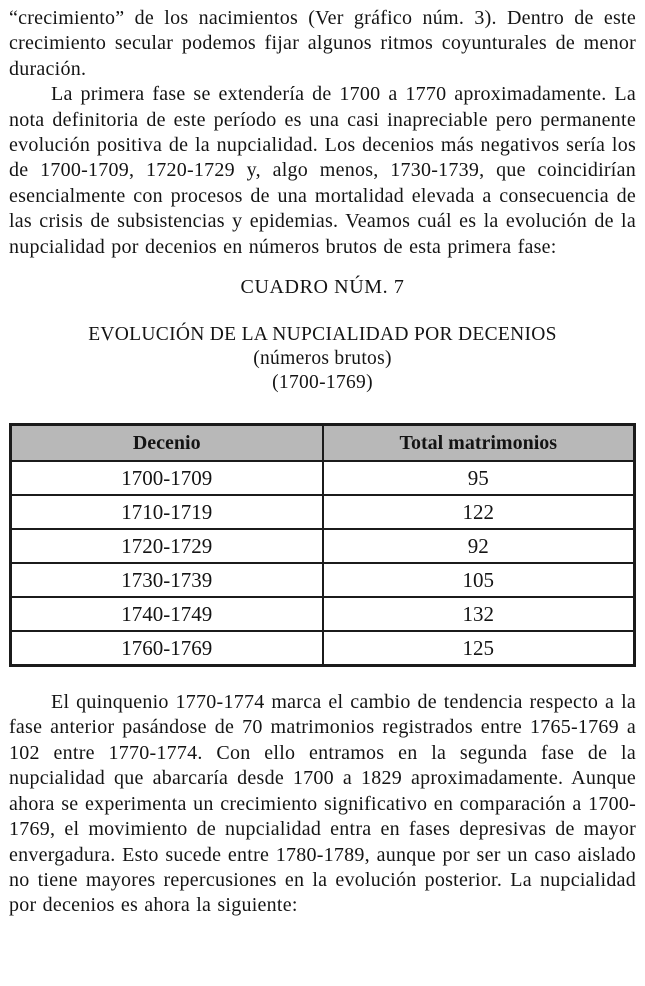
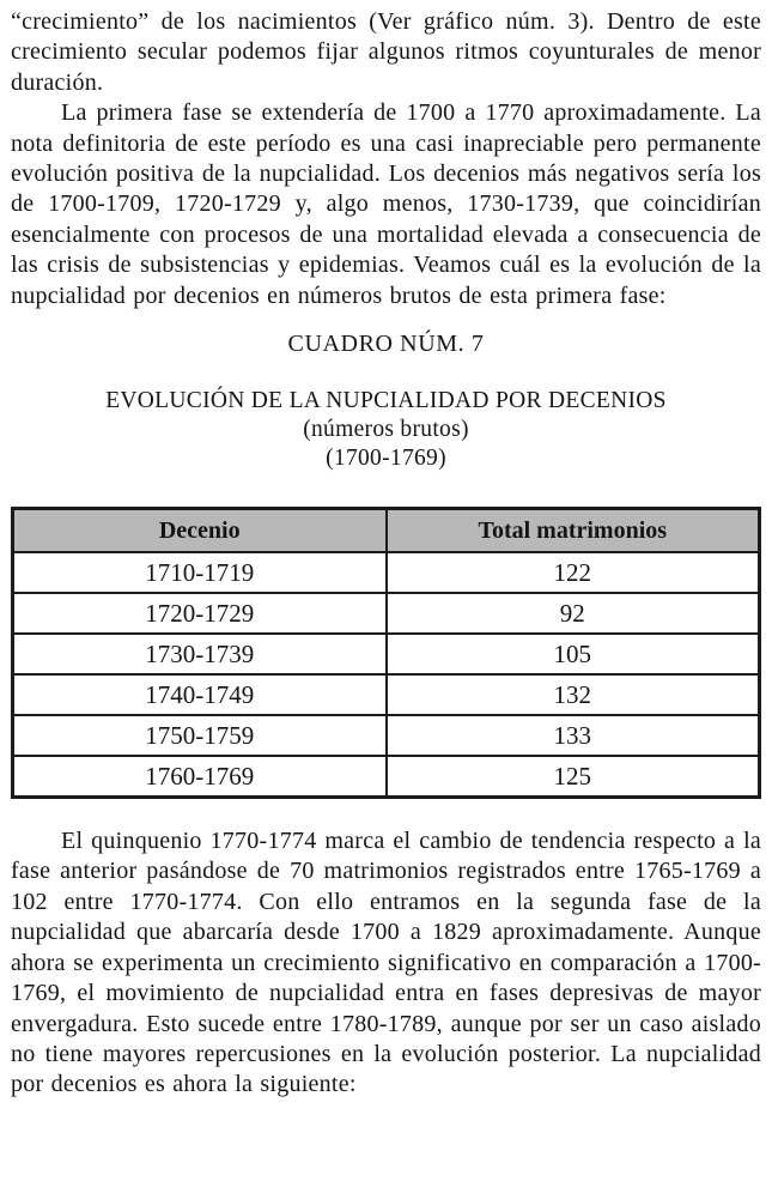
  “crecimiento” de los nacimientos (Ver gráfico núm. 3). Dentro de este crecimiento secular podemos fijar algunos ritmos coyunturales de menor duración.
  La primera fase se extendería de 1700 a 1770 aproximadamente. La nota definitoria de este período es una casi inapreciable pero permanente evolución positiva de la nupcialidad. Los decenios más negativos sería los de 1700-1709, 1720-1729 y, algo menos, 1730-1739, que coincidirían esencialmente con procesos de una mortalidad elevada a consecuencia de las crisis de subsistencias y epidemias. Veamos cuál es la evolución de la nupcialidad por decenios en números brutos de esta primera fase:
  CUADRO NÚM. 7
  EVOLUCIÓN DE LA NUPCIALIDAD POR DECENIOS
  (números brutos)
  (1700-1769)
  Decenio	Total matrimonios
- 1700-1709	95
  1710-1719	122
  1720-1729	92
  1730-1739	105
  1740-1749	132
+ 1750-1759	133
  1760-1769	125
  El quinquenio 1770-1774 marca el cambio de tendencia respecto a la fase anterior pasándose de 70 matrimonios registrados entre 1765-1769 a 102 entre 1770-1774. Con ello entramos en la segunda fase de la nupcialidad que abarcaría desde 1700 a 1829 aproximadamente. Aunque ahora se experimenta un crecimiento significativo en comparación a 1700-1769, el movimiento de nupcialidad entra en fases depresivas de mayor envergadura. Esto sucede entre 1780-1789, aunque por ser un caso aislado no tiene mayores repercusiones en la evolución posterior. La nupcialidad por decenios es ahora la siguiente:
